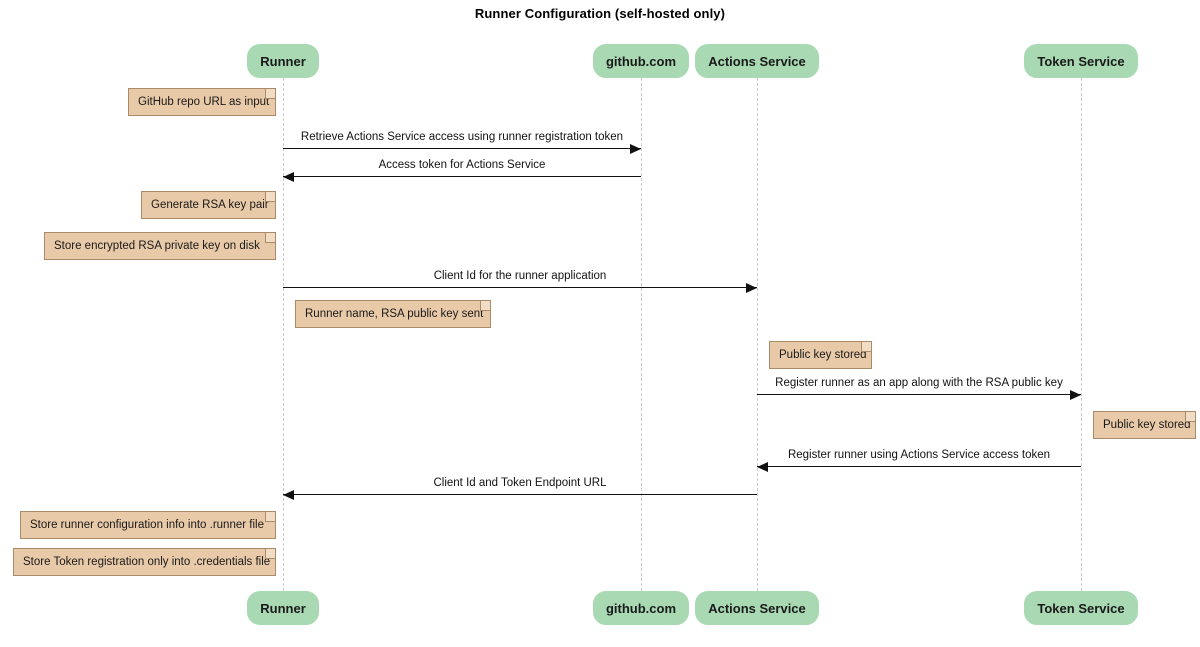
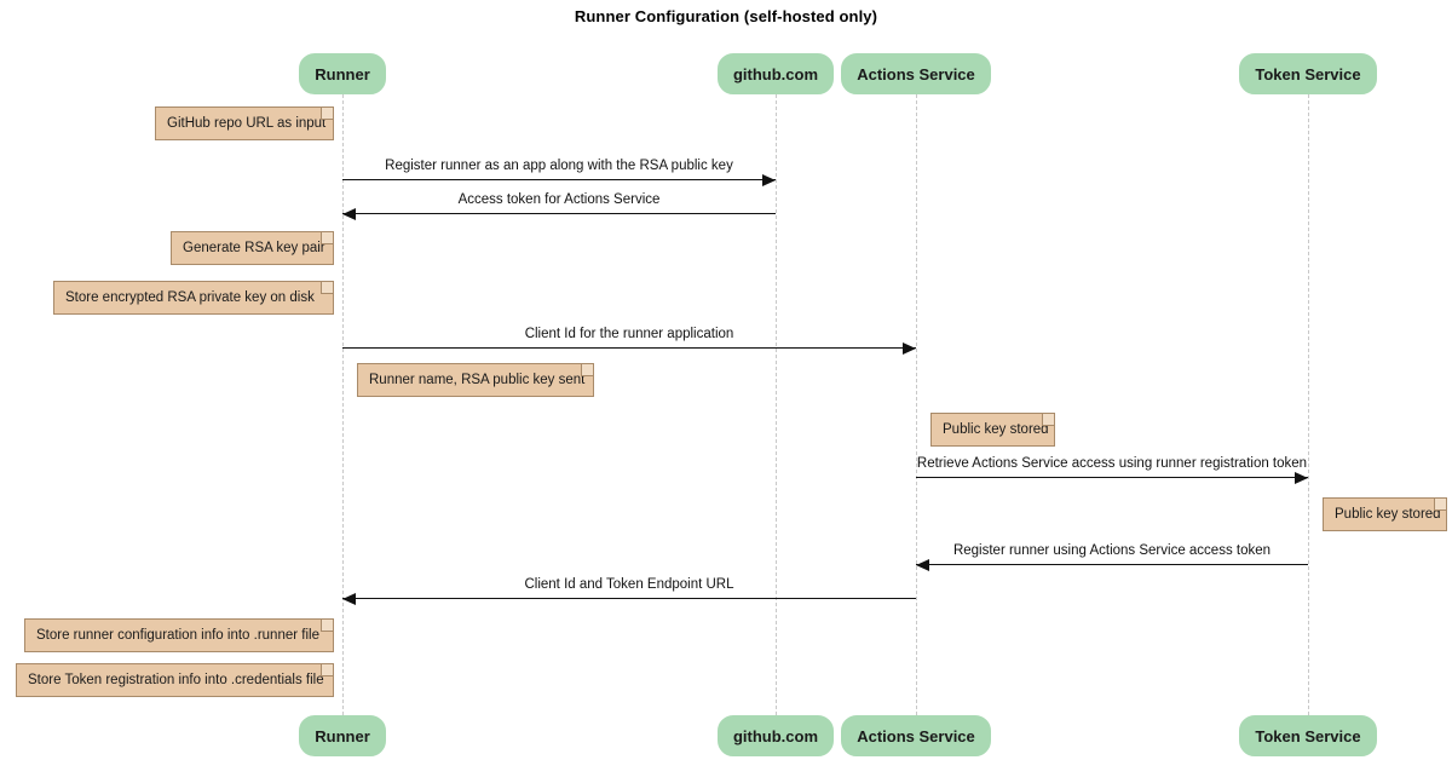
  Runner Configuration (self-hosted only)
  Runner
  Runner
  github.com
  github.com
  Actions Service
  Actions Service
  Token Service
  Token Service
- Retrieve Actions Service access using runner registration token
+ Register runner as an app along with the RSA public key
  Access token for Actions Service
  Client Id for the runner application
- Register runner as an app along with the RSA public key
+ Retrieve Actions Service access using runner registration token
  Register runner using Actions Service access token
  Client Id and Token Endpoint URL
  GitHub repo URL as input
  Generate RSA key pair
  Store encrypted RSA private key on disk
  Runner name, RSA public key sent
  Public key stored
  Public key stored
  Store runner configuration info into .runner file
- Store Token registration only into .credentials file
+ Store Token registration info into .credentials file
